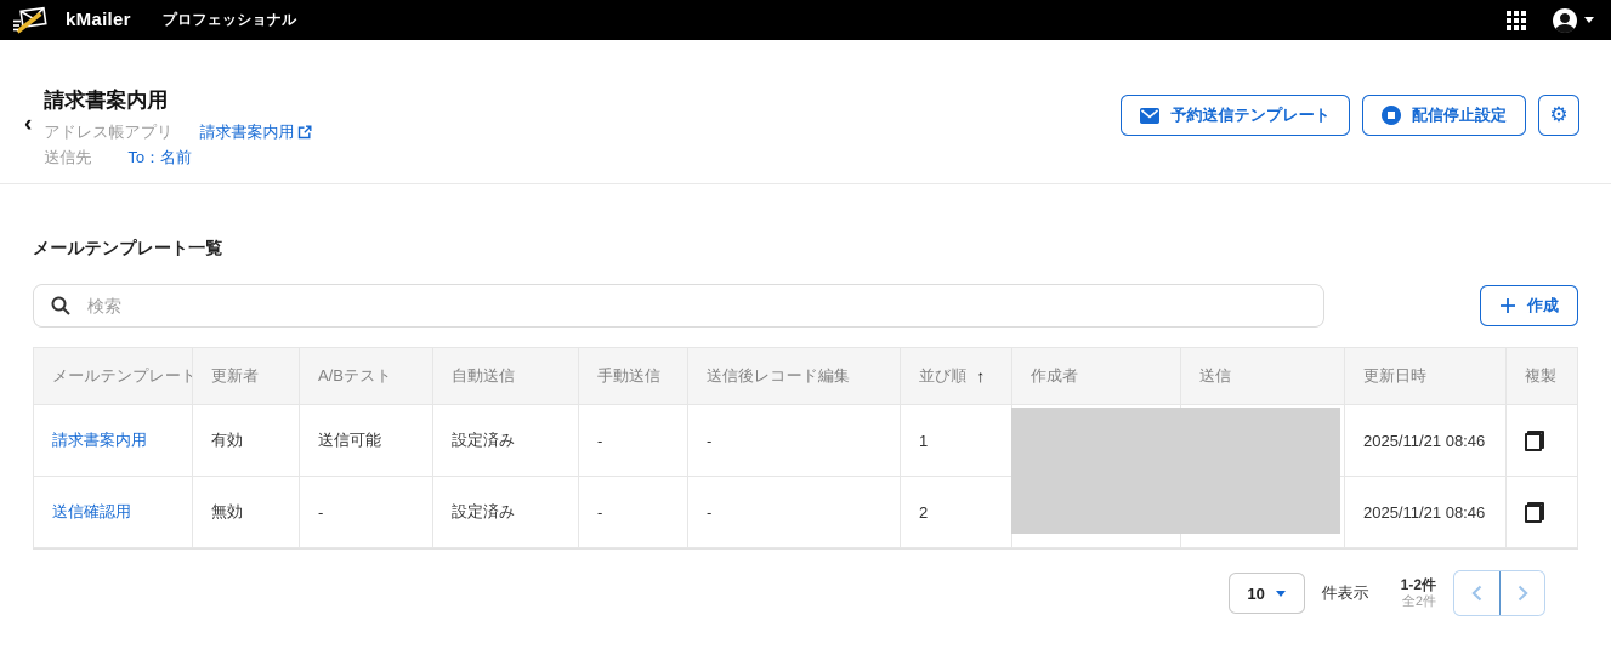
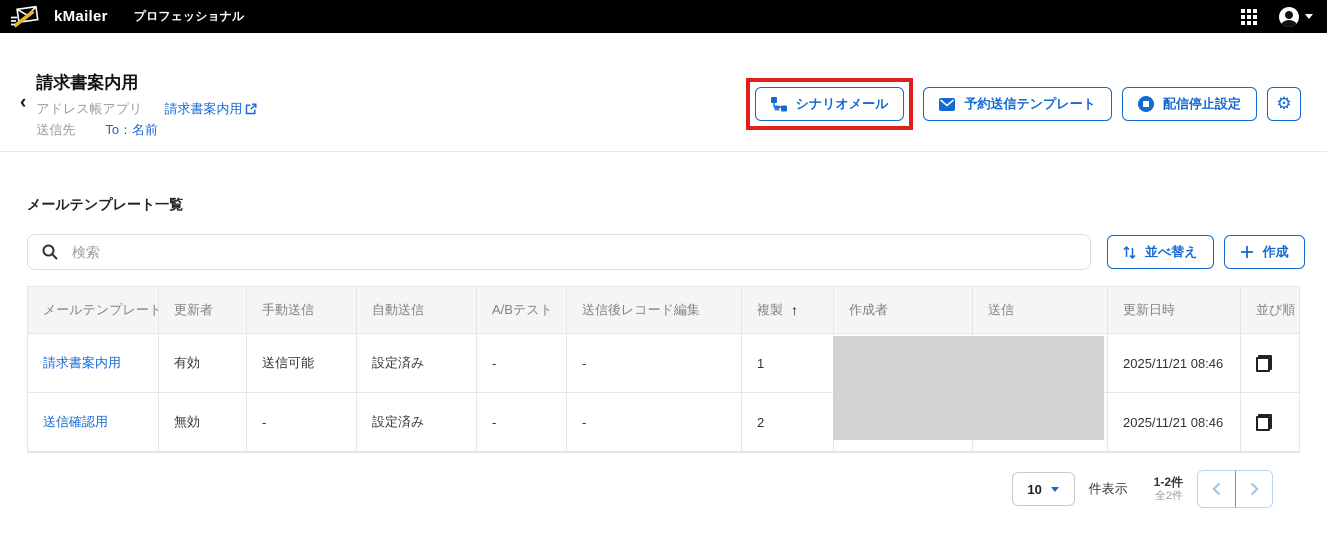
  kMailer
  プロフェッショナル
  ‹
  請求書案内用
  アドレス帳アプリ
  請求書案内用
  送信先
  To：名前
+ シナリオメール
  予約送信テンプレート
  配信停止設定
  ⚙
  メールテンプレート一覧
  検索
+ 並べ替え
  作成
  メールテンプレート
  更新者
- A/Bテスト
+ 手動送信
  自動送信
- 手動送信
+ A/Bテスト
  送信後レコード編集
- 並び順
+ 複製
  ↑
  作成者
  送信
  更新日時
- 複製
+ 並び順
  請求書案内用
  有効
  送信可能
  設定済み
  -
  -
  1
  2025/11/21 08:46
  送信確認用
  無効
  -
  設定済み
  -
  -
  2
  2025/11/21 08:46
  10
  件表示
  1-2件
  全2件
